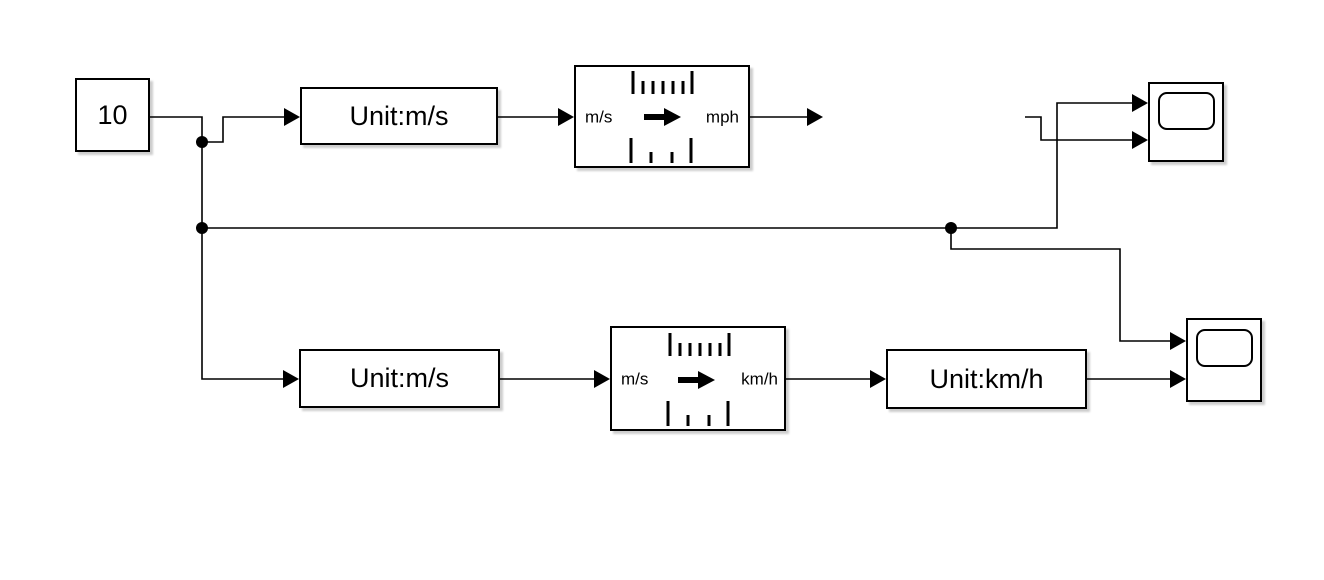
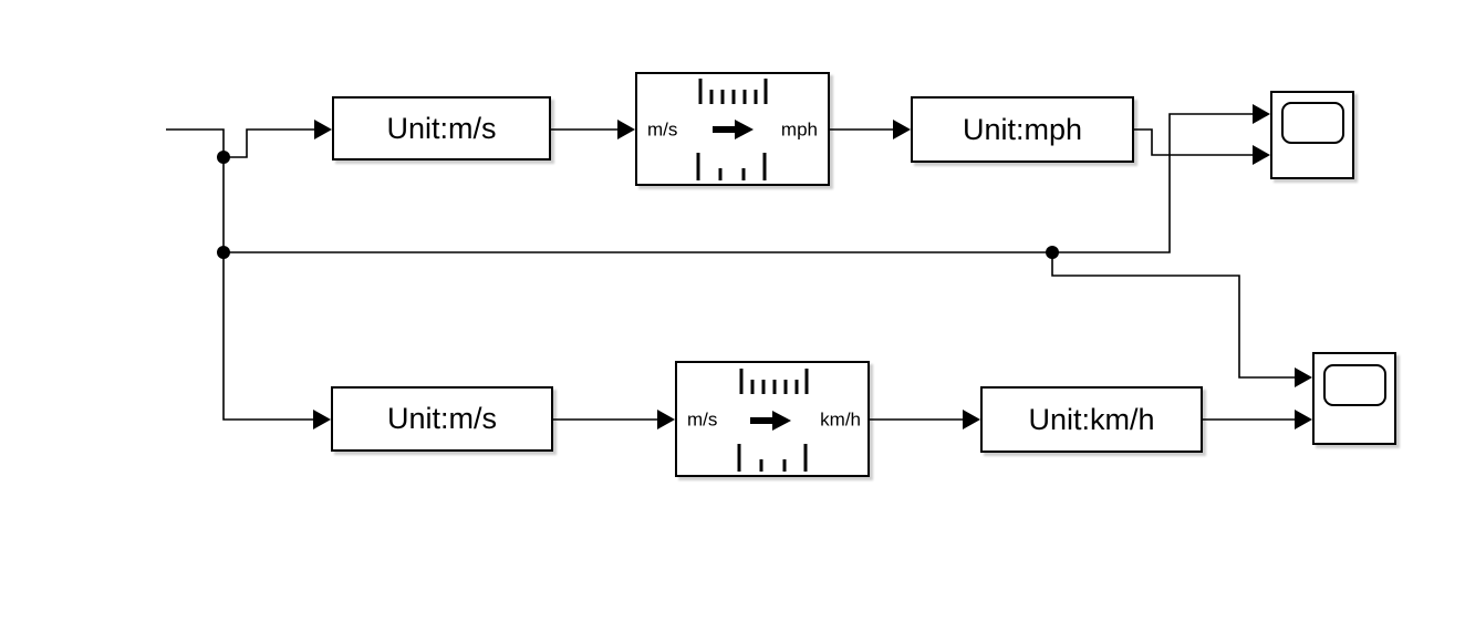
- 10
  Unit:m/s
  m/s
  mph
+ Unit:mph
  Unit:m/s
  m/s
  km/h
  Unit:km/h
